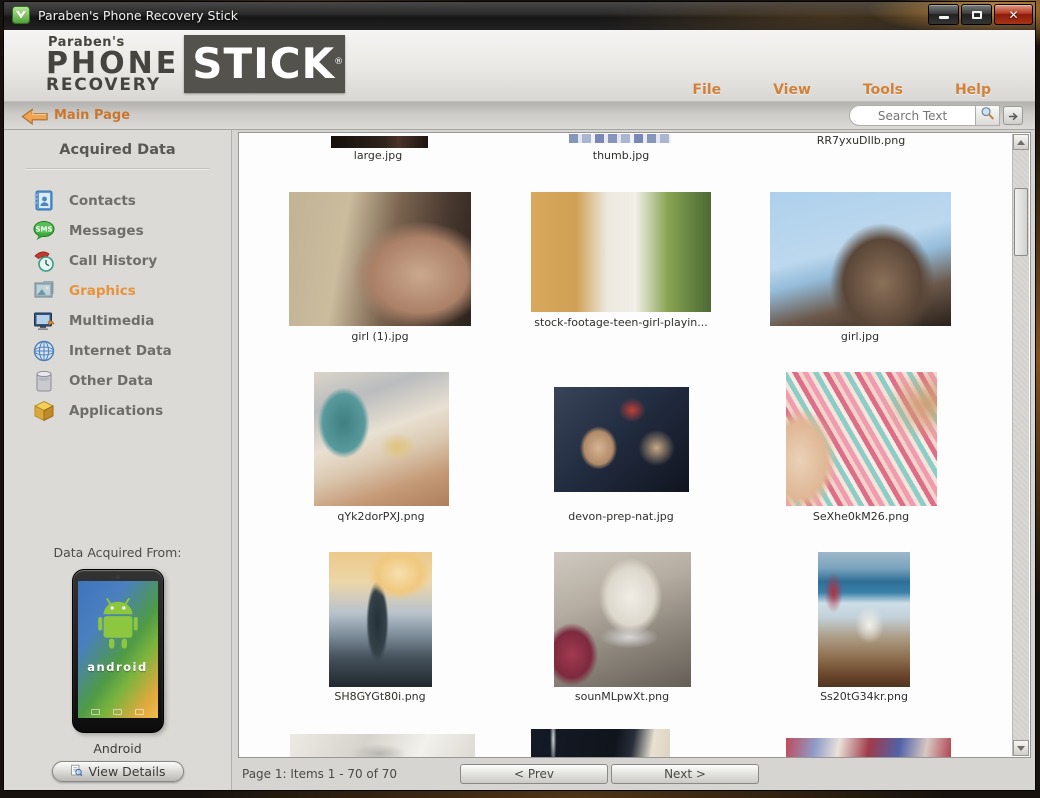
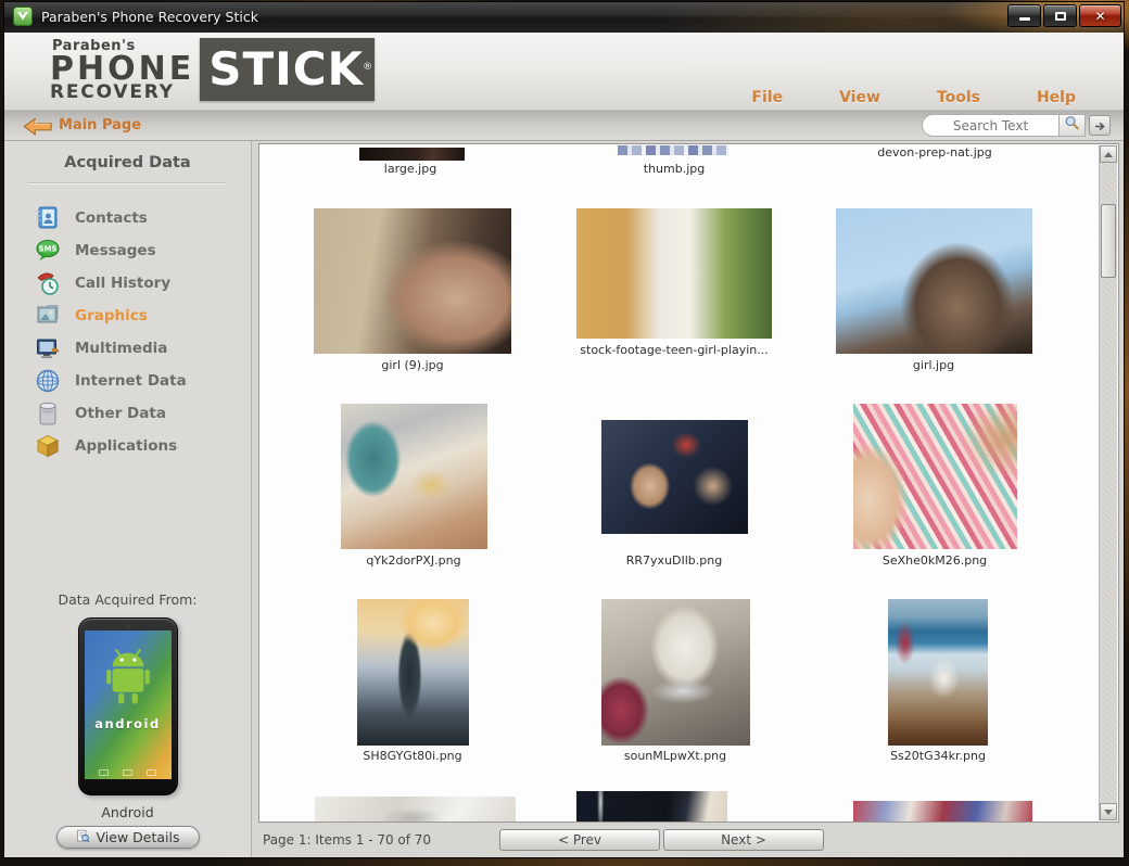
  Paraben's Phone Recovery Stick
  ✕
  Paraben's
  PHONE
  RECOVERY
  STICK
  ®
  File
  View
  Tools
  Help
  Main Page
  Search Text
  Acquired Data
  Contacts
  SMS
  Messages
  Call History
  Graphics
  Multimedia
  Internet Data
  Other Data
  Applications
  Data Acquired From:
  android
  Android
  View Details
  large.jpg
  thumb.jpg
- RR7yxuDIlb.png
+ devon-prep-nat.jpg
- girl (1).jpg
+ girl (9).jpg
  stock-footage-teen-girl-playin...
  girl.jpg
  qYk2dorPXJ.png
- devon-prep-nat.jpg
+ RR7yxuDIlb.png
  SeXhe0kM26.png
  SH8GYGt80i.png
  sounMLpwXt.png
  Ss20tG34kr.png
  Page 1: Items 1 - 70 of 70
  < Prev
  Next >
